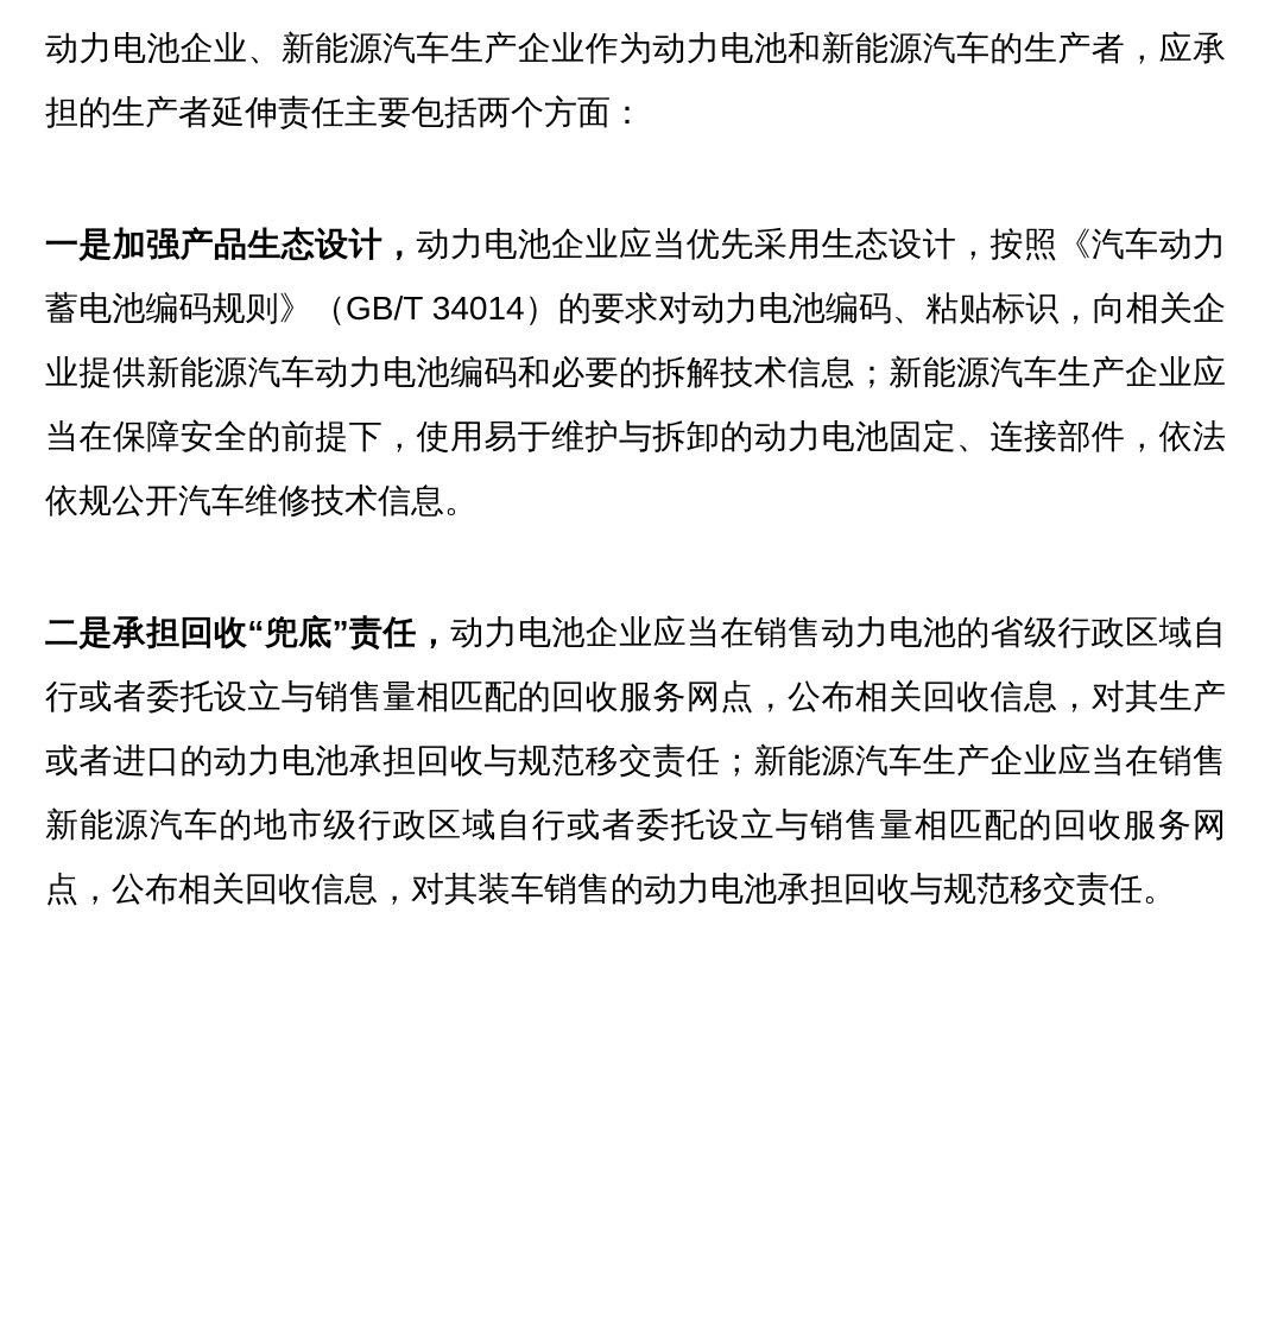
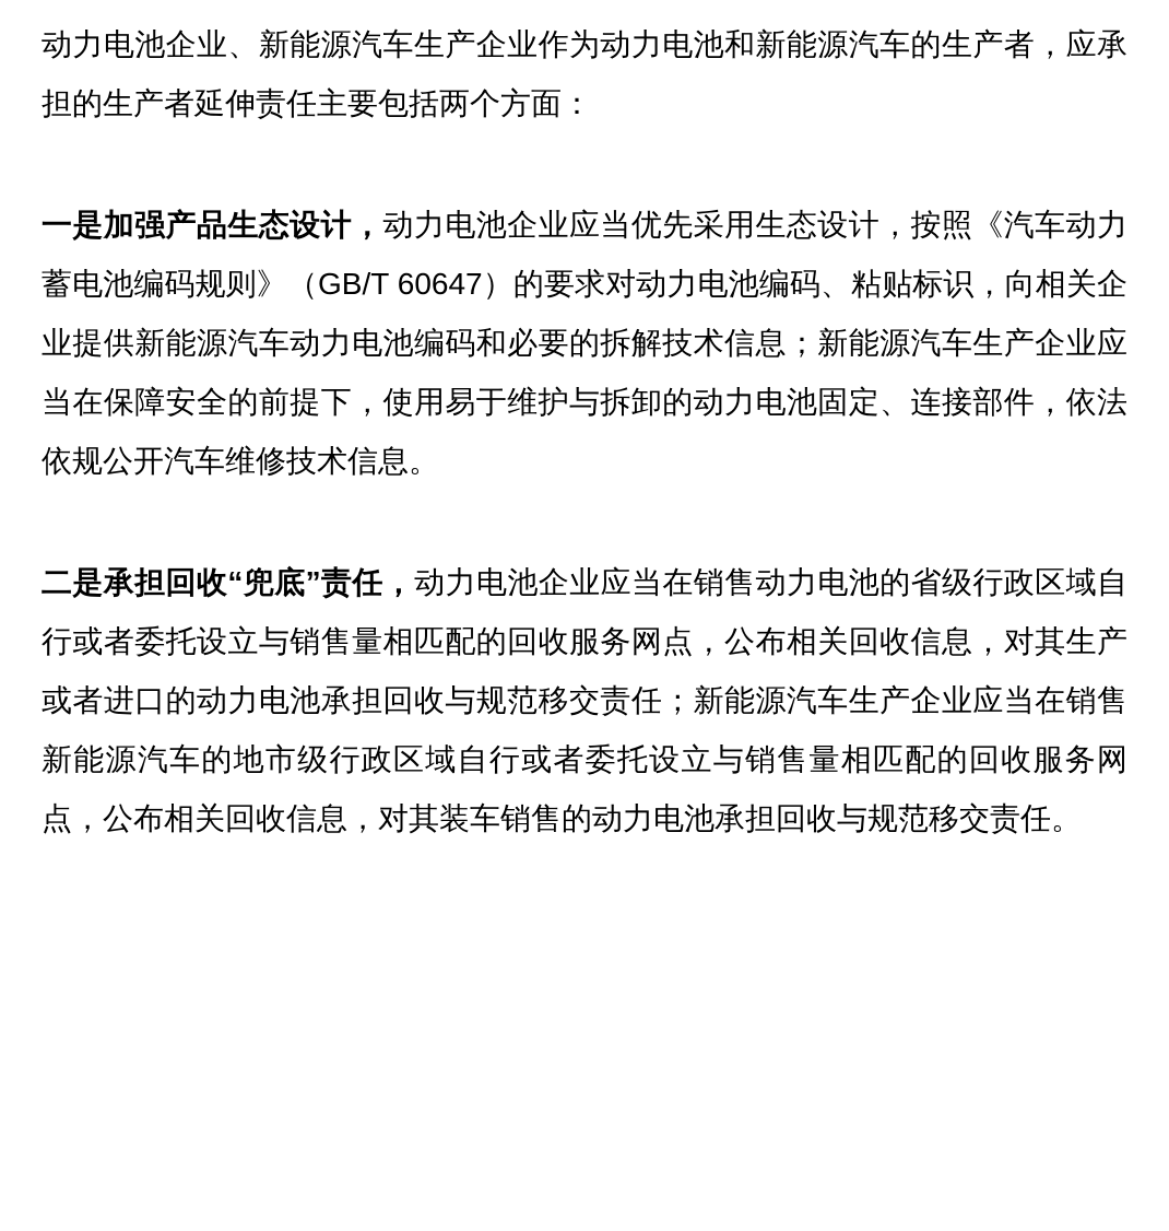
  动力电池企业、新能源汽车生产企业作为动力电池和新能源汽车的生产者，应承担的生产者延伸责任主要包括两个方面：
- 一是加强产品生态设计，动力电池企业应当优先采用生态设计，按照《汽车动力蓄电池编码规则》（GB/T 34014）的要求对动力电池编码、粘贴标识，向相关企业提供新能源汽车动力电池编码和必要的拆解技术信息；新能源汽车生产企业应当在保障安全的前提下，使用易于维护与拆卸的动力电池固定、连接部件，依法依规公开汽车维修技术信息。
+ 一是加强产品生态设计，动力电池企业应当优先采用生态设计，按照《汽车动力蓄电池编码规则》（GB/T 60647）的要求对动力电池编码、粘贴标识，向相关企业提供新能源汽车动力电池编码和必要的拆解技术信息；新能源汽车生产企业应当在保障安全的前提下，使用易于维护与拆卸的动力电池固定、连接部件，依法依规公开汽车维修技术信息。
  二是承担回收“兜底”责任，动力电池企业应当在销售动力电池的省级行政区域自行或者委托设立与销售量相匹配的回收服务网点，公布相关回收信息，对其生产或者进口的动力电池承担回收与规范移交责任；新能源汽车生产企业应当在销售新能源汽车的地市级行政区域自行或者委托设立与销售量相匹配的回收服务网点，公布相关回收信息，对其装车销售的动力电池承担回收与规范移交责任。
